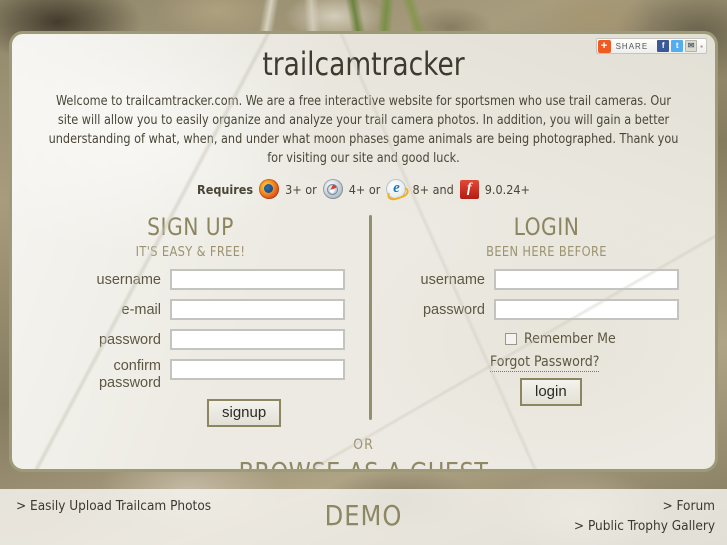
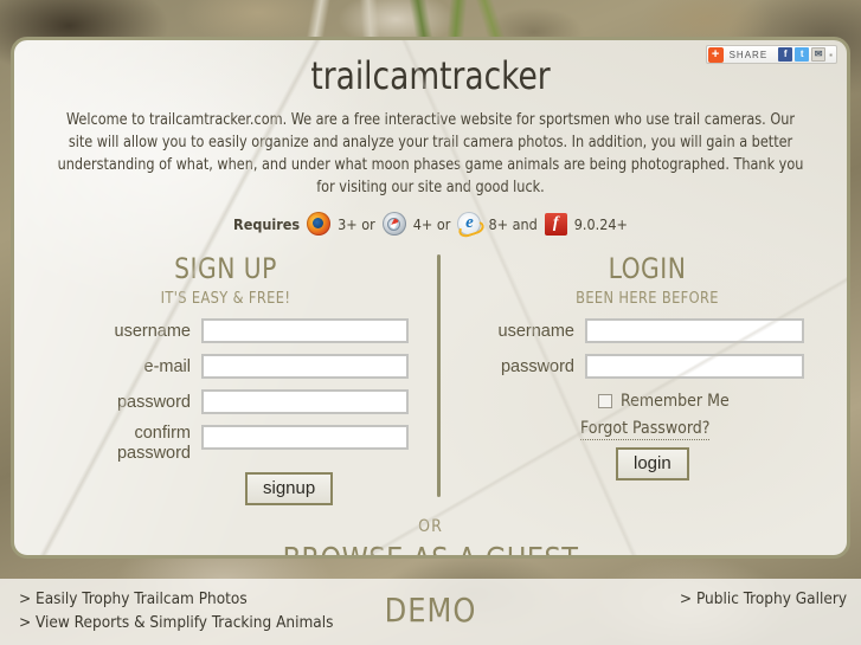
  +
  SHARE
  f
  t
  ✉
  ▪
- > Easily Upload Trailcam Photos
+ > Easily Trophy Trailcam Photos
+ > View Reports & Simplify Tracking Animals
  DEMO
- > Forum
  > Public Trophy Gallery
